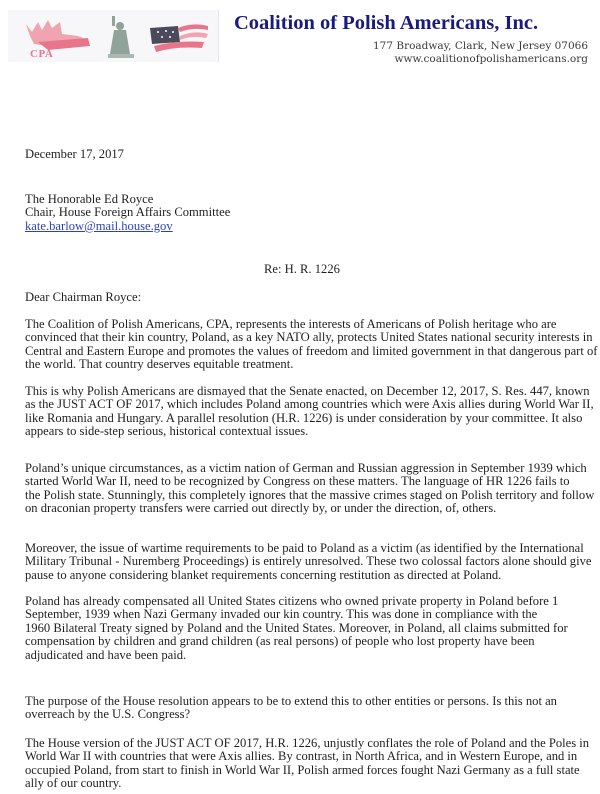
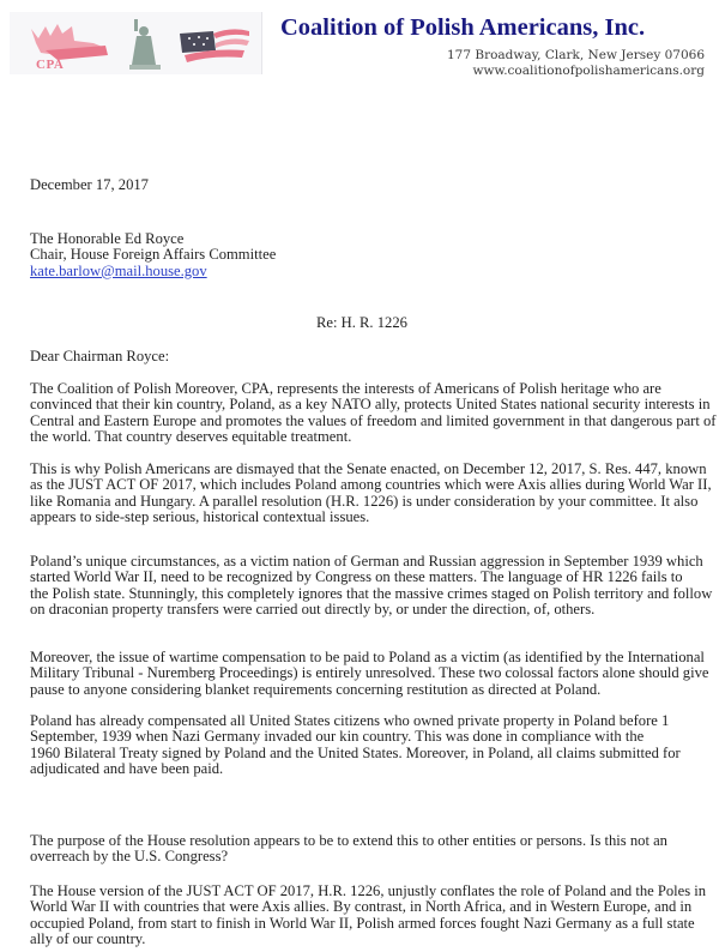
  CPA
  Coalition of Polish Americans, Inc.
  177 Broadway, Clark, New Jersey 07066
  www.coalitionofpolishamericans.org
  December 17, 2017
  The Honorable Ed Royce
  Chair, House Foreign Affairs Committee
  kate.barlow@mail.house.gov
  Re: H. R. 1226
  Dear Chairman Royce:
- The Coalition of Polish Americans, CPA, represents the interests of Americans of Polish heritage who are
+ The Coalition of Polish Moreover, CPA, represents the interests of Americans of Polish heritage who are
  convinced that their kin country, Poland, as a key NATO ally, protects United States national security interests in
  Central and Eastern Europe and promotes the values of freedom and limited government in that dangerous part of
  the world. That country deserves equitable treatment.
  This is why Polish Americans are dismayed that the Senate enacted, on December 12, 2017, S. Res. 447, known
  as the JUST ACT OF 2017, which includes Poland among countries which were Axis allies during World War II,
  like Romania and Hungary. A parallel resolution (H.R. 1226) is under consideration by your committee. It also
  appears to side-step serious, historical contextual issues.
  Poland’s unique circumstances, as a victim nation of German and Russian aggression in September 1939 which
  started World War II, need to be recognized by Congress on these matters. The language of HR 1226 fails to
  the Polish state. Stunningly, this completely ignores that the massive crimes staged on Polish territory and follow
  on draconian property transfers were carried out directly by, or under the direction, of, others.
- Moreover, the issue of wartime requirements to be paid to Poland as a victim (as identified by the International
+ Moreover, the issue of wartime compensation to be paid to Poland as a victim (as identified by the International
  Military Tribunal - Nuremberg Proceedings) is entirely unresolved. These two colossal factors alone should give
  pause to anyone considering blanket requirements concerning restitution as directed at Poland.
  Poland has already compensated all United States citizens who owned private property in Poland before 1
  September, 1939 when Nazi Germany invaded our kin country. This was done in compliance with the
  1960 Bilateral Treaty signed by Poland and the United States. Moreover, in Poland, all claims submitted for
- compensation by children and grand children (as real persons) of people who lost property have been
  adjudicated and have been paid.
  The purpose of the House resolution appears to be to extend this to other entities or persons. Is this not an
  overreach by the U.S. Congress?
  The House version of the JUST ACT OF 2017, H.R. 1226, unjustly conflates the role of Poland and the Poles in
  World War II with countries that were Axis allies. By contrast, in North Africa, and in Western Europe, and in
  occupied Poland, from start to finish in World War II, Polish armed forces fought Nazi Germany as a full state
  ally of our country.
